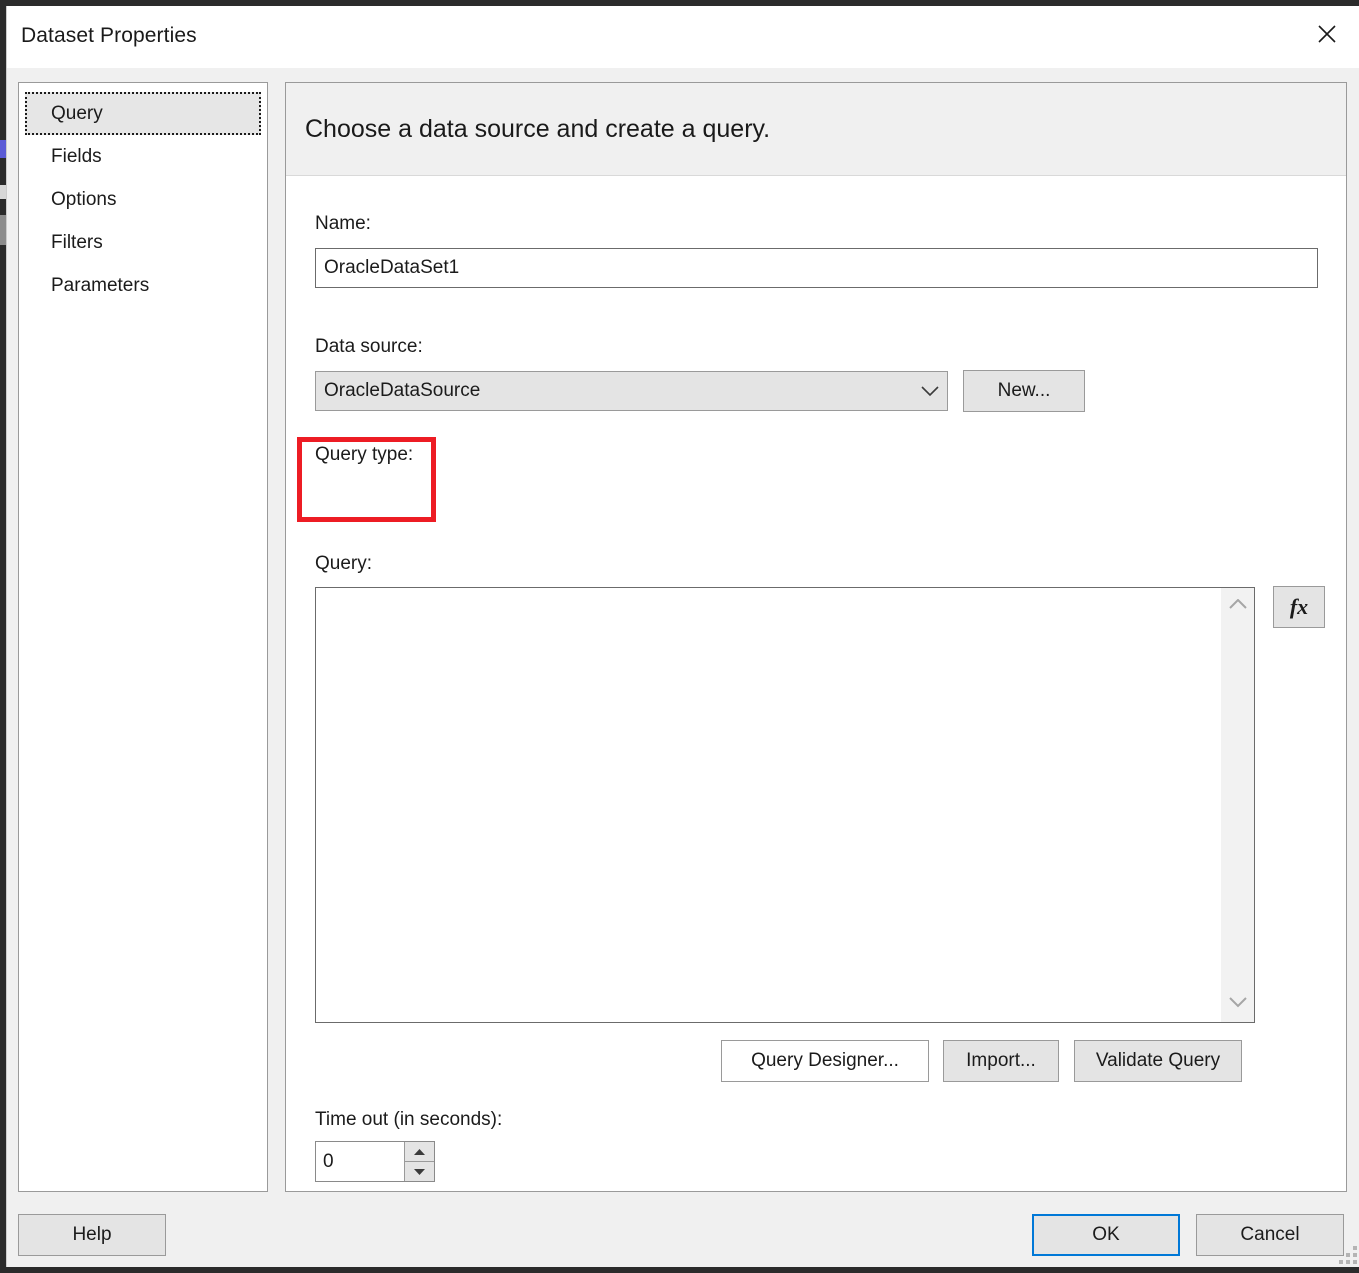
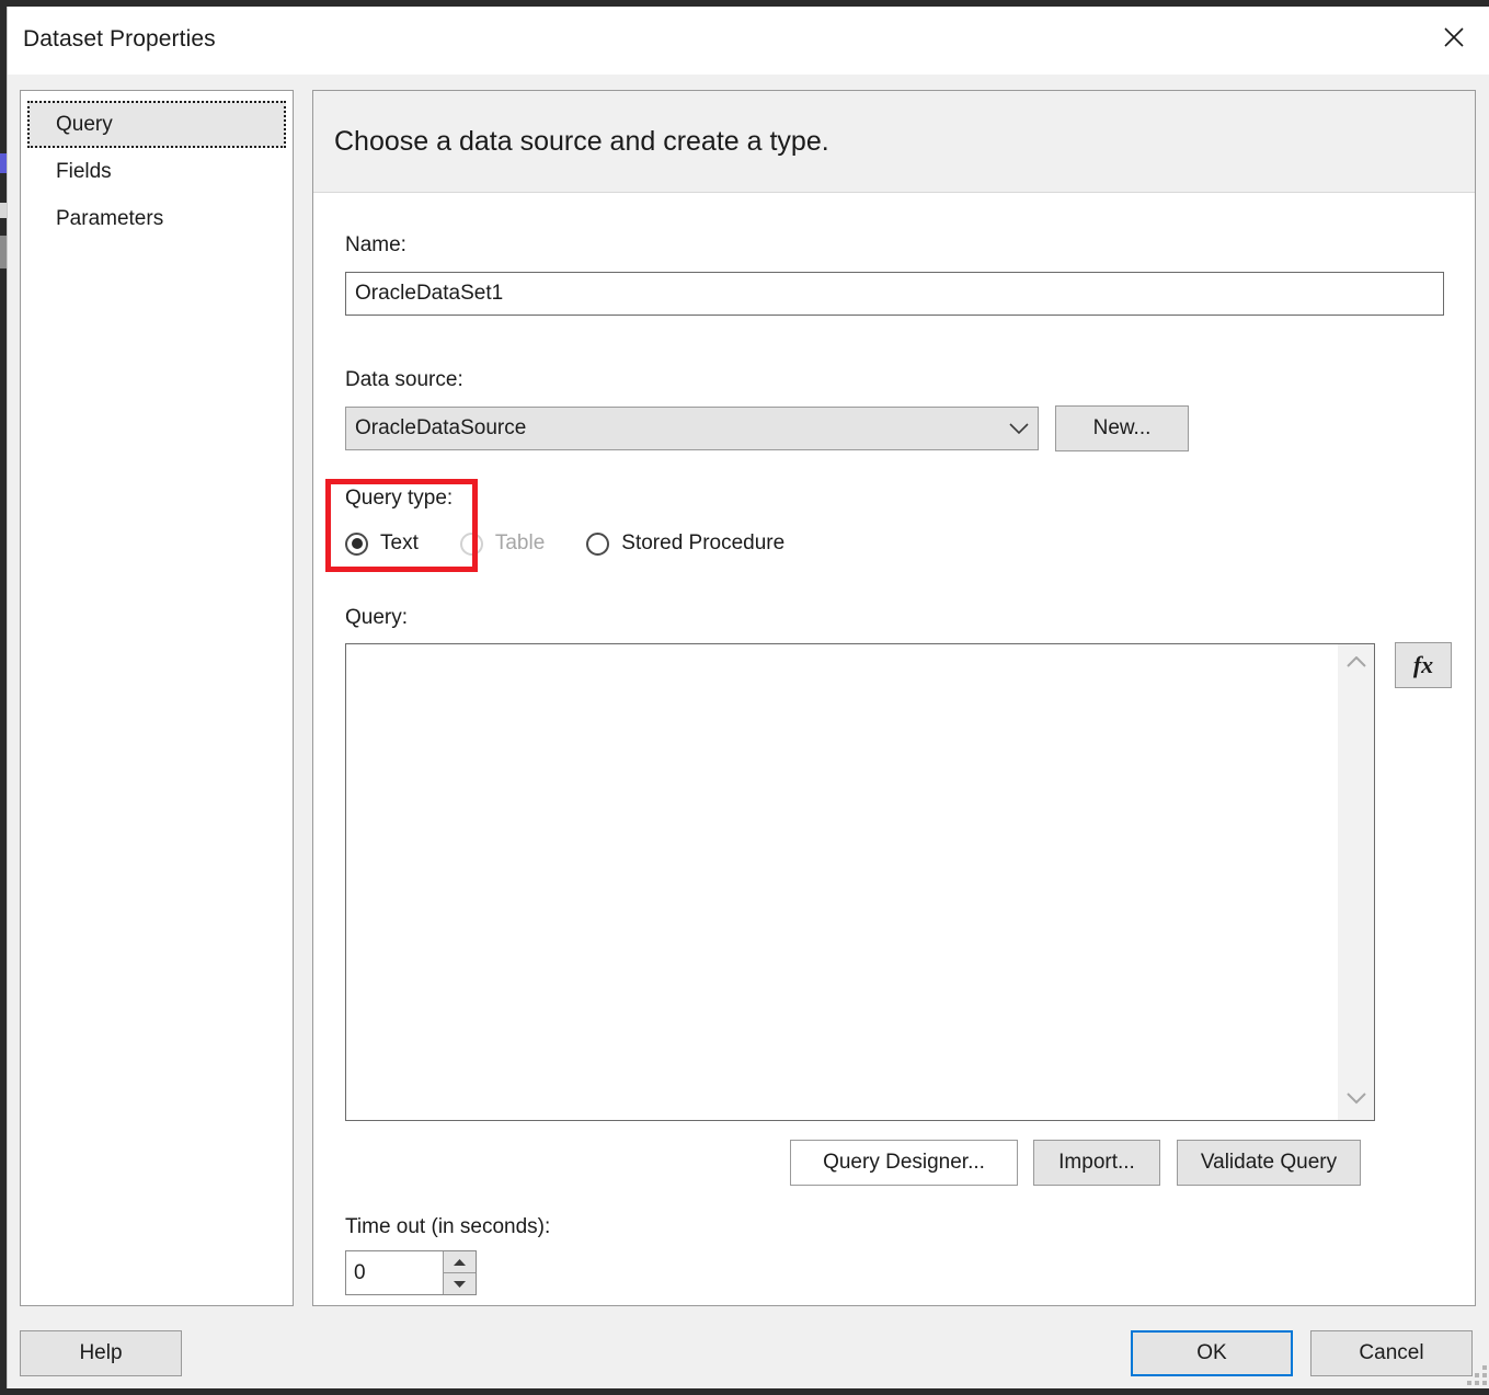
  Dataset Properties
  Query
  Fields
- Options
- Filters
  Parameters
- Choose a data source and create a query.
+ Choose a data source and create a type.
  Name:
  OracleDataSet1
  Data source:
  OracleDataSource
  New...
  Query type:
+ Text
+ Table
+ Stored Procedure
  Query:
  fx
  Query Designer...
  Import...
  Validate Query
  Time out (in seconds):
  0
  Help
  OK
  Cancel
